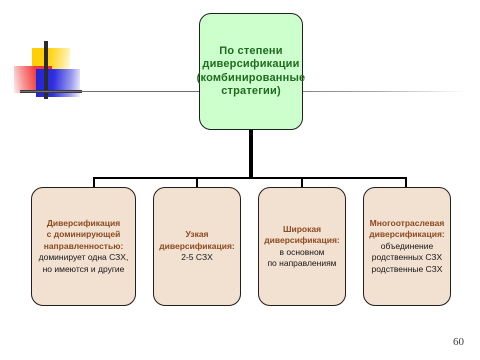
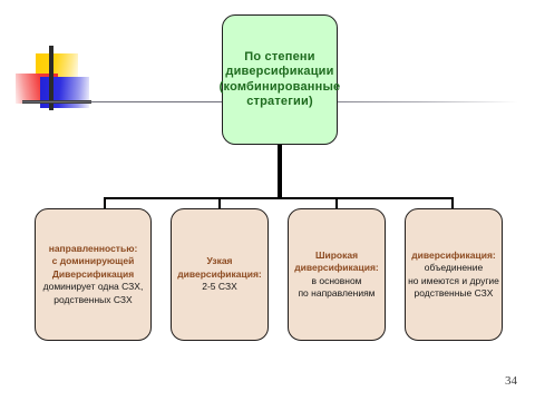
  По степени
  диверсификации
  (комбинированные
  стратегии)
- Диверсификация
+ направленностью:
  с доминирующей
- направленностью:
+ Диверсификация
  доминирует одна СЗХ,
- но имеются и другие
+ родственных СЗХ
  Узкая
  диверсификация:
  2-5 СЗХ
  Широкая
  диверсификация:
  в основном
  по направлениям
- Многоотраслевая
  диверсификация:
  объединение
- родственных СЗХ
+ но имеются и другие
  родственные СЗХ
- 60
+ 34
